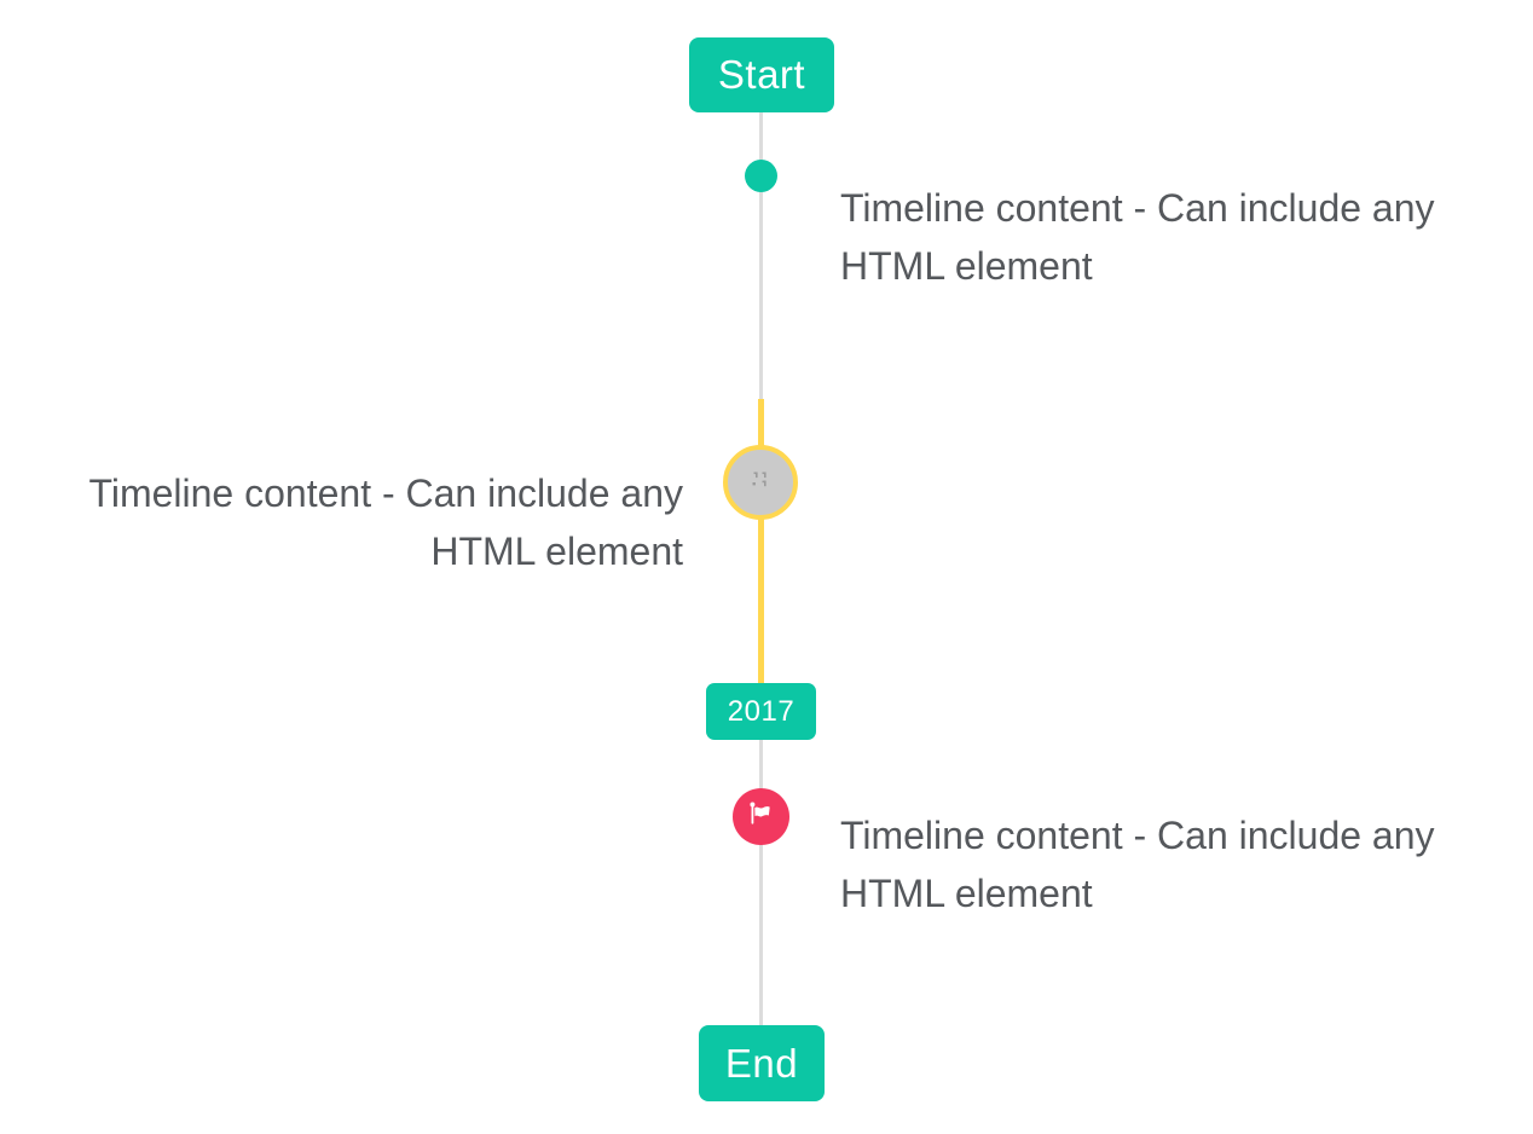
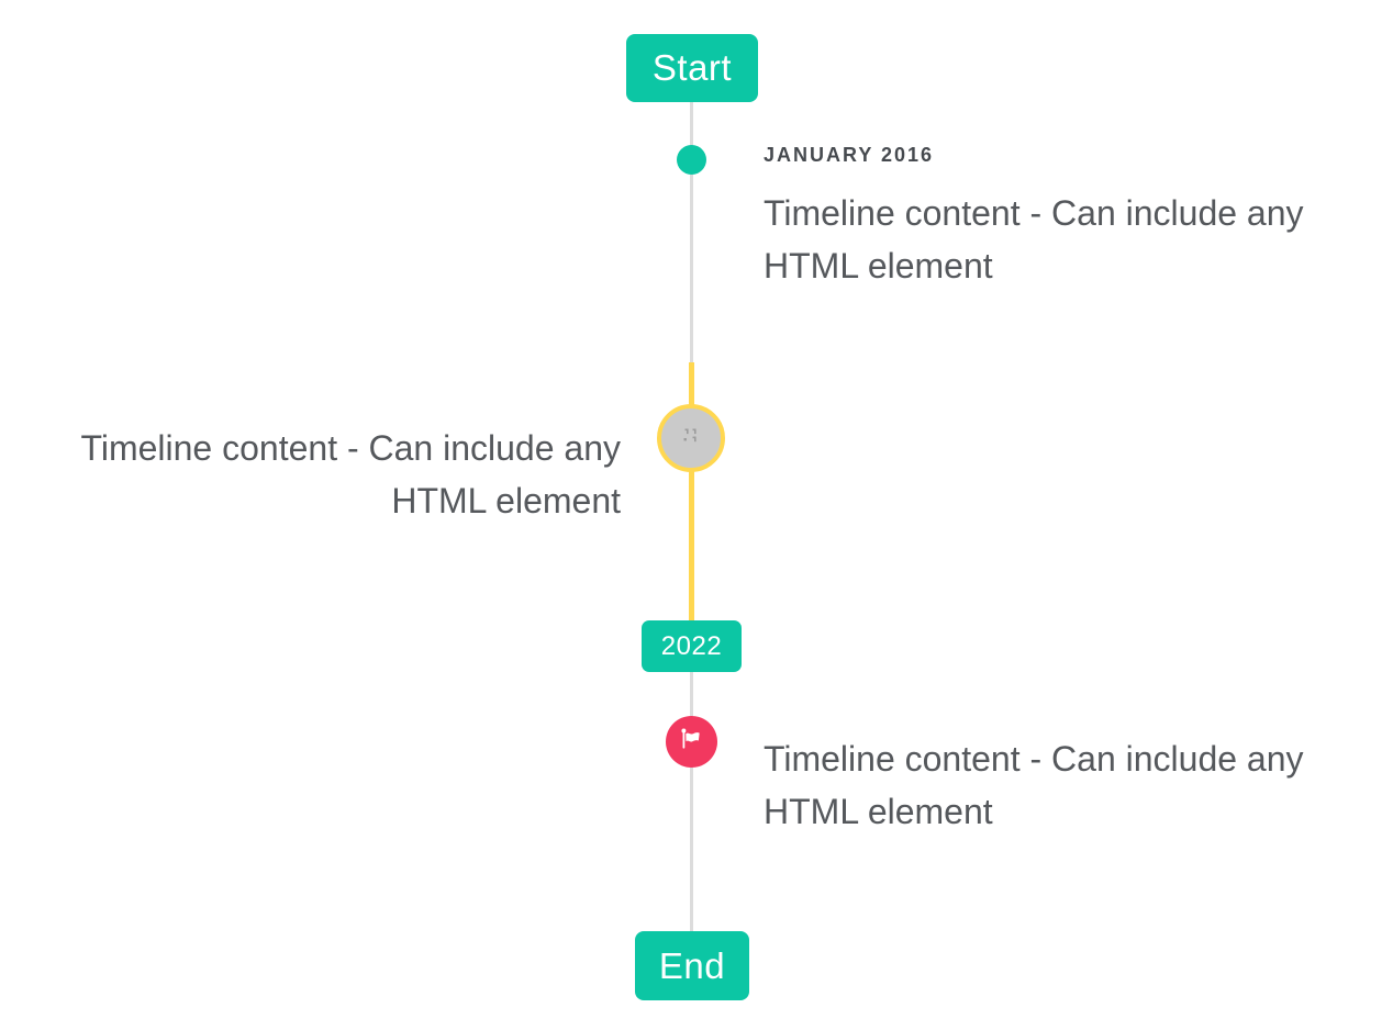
  Start
+ JANUARY 2016
  Timeline content - Can include any
  HTML element
  Timeline content - Can include any
  HTML element
- 2017
+ 2022
  Timeline content - Can include any
  HTML element
  End
